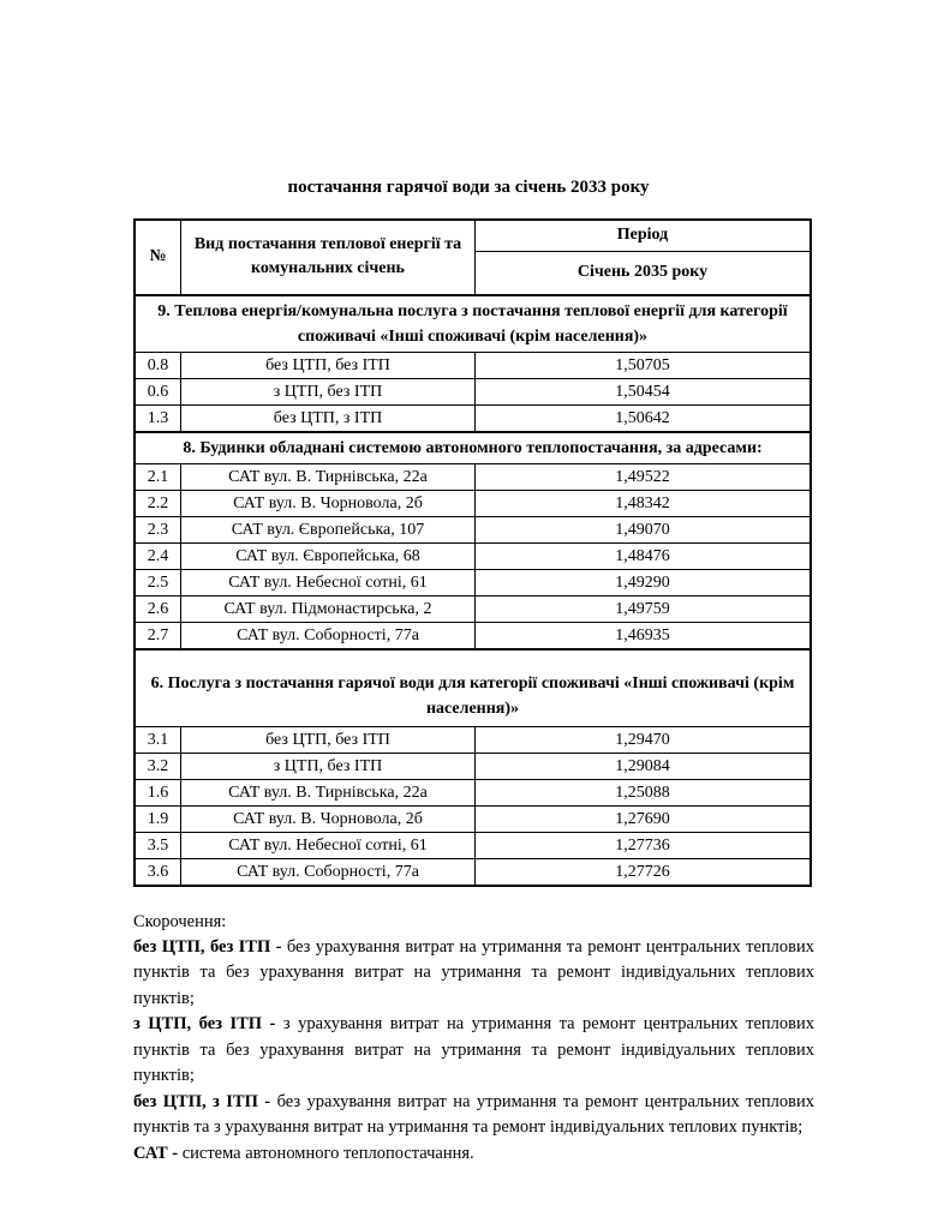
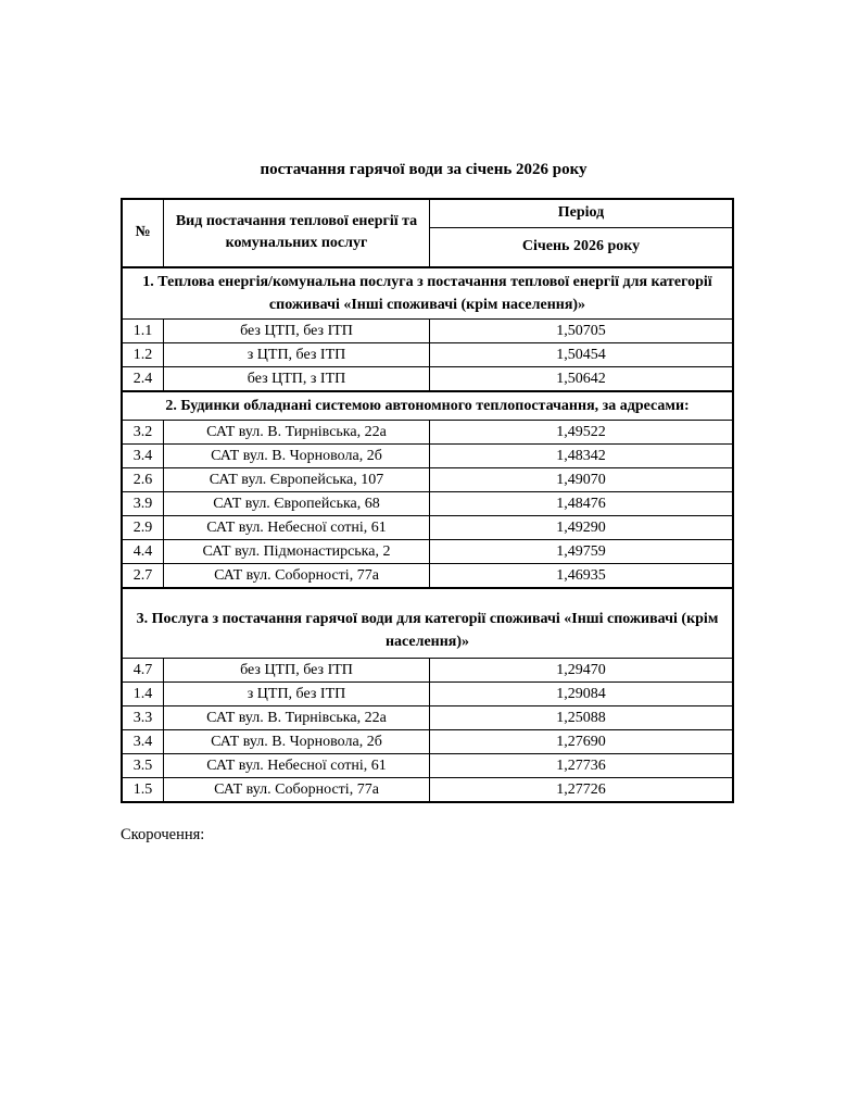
- постачання гарячої води за січень 2033 року
+ постачання гарячої води за січень 2026 року
- №	Вид постачання теплової енергії та комунальних січень	Період
+ №	Вид постачання теплової енергії та комунальних послуг	Період
- Січень 2035 року
+ Січень 2026 року
- 9. Теплова енергія/комунальна послуга з постачання теплової енергії для категорії споживачі «Інші споживачі (крім населення)»
+ 1. Теплова енергія/комунальна послуга з постачання теплової енергії для категорії споживачі «Інші споживачі (крім населення)»
- 0.8	без ЦТП, без ІТП	1,50705
+ 1.1	без ЦТП, без ІТП	1,50705
- 0.6	з ЦТП, без ІТП	1,50454
+ 1.2	з ЦТП, без ІТП	1,50454
- 1.3	без ЦТП, з ІТП	1,50642
+ 2.4	без ЦТП, з ІТП	1,50642
- 8. Будинки обладнані системою автономного теплопостачання, за адресами:
+ 2. Будинки обладнані системою автономного теплопостачання, за адресами:
- 2.1	САТ вул. В. Тирнівська, 22а	1,49522
+ 3.2	САТ вул. В. Тирнівська, 22а	1,49522
- 2.2	САТ вул. В. Чорновола, 2б	1,48342
+ 3.4	САТ вул. В. Чорновола, 2б	1,48342
- 2.3	САТ вул. Європейська, 107	1,49070
+ 2.6	САТ вул. Європейська, 107	1,49070
- 2.4	САТ вул. Європейська, 68	1,48476
+ 3.9	САТ вул. Європейська, 68	1,48476
- 2.5	САТ вул. Небесної сотні, 61	1,49290
+ 2.9	САТ вул. Небесної сотні, 61	1,49290
- 2.6	САТ вул. Підмонастирська, 2	1,49759
+ 4.4	САТ вул. Підмонастирська, 2	1,49759
  2.7	САТ вул. Соборності, 77а	1,46935
- 6. Послуга з постачання гарячої води для категорії споживачі «Інші споживачі (крім населення)»
+ 3. Послуга з постачання гарячої води для категорії споживачі «Інші споживачі (крім населення)»
- 3.1	без ЦТП, без ІТП	1,29470
+ 4.7	без ЦТП, без ІТП	1,29470
- 3.2	з ЦТП, без ІТП	1,29084
+ 1.4	з ЦТП, без ІТП	1,29084
- 1.6	САТ вул. В. Тирнівська, 22а	1,25088
+ 3.3	САТ вул. В. Тирнівська, 22а	1,25088
- 1.9	САТ вул. В. Чорновола, 2б	1,27690
+ 3.4	САТ вул. В. Чорновола, 2б	1,27690
  3.5	САТ вул. Небесної сотні, 61	1,27736
- 3.6	САТ вул. Соборності, 77а	1,27726
+ 1.5	САТ вул. Соборності, 77а	1,27726
  Скорочення:
- без ЦТП, без ІТП - без урахування витрат на утримання та ремонт центральних теплових пунктів та без урахування витрат на утримання та ремонт індивідуальних теплових пунктів;
- з ЦТП, без ІТП - з урахування витрат на утримання та ремонт центральних теплових пунктів та без урахування витрат на утримання та ремонт індивідуальних теплових пунктів;
- без ЦТП, з ІТП - без урахування витрат на утримання та ремонт центральних теплових пунктів та з урахування витрат на утримання та ремонт індивідуальних теплових пунктів;
- САТ - система автономного теплопостачання.
